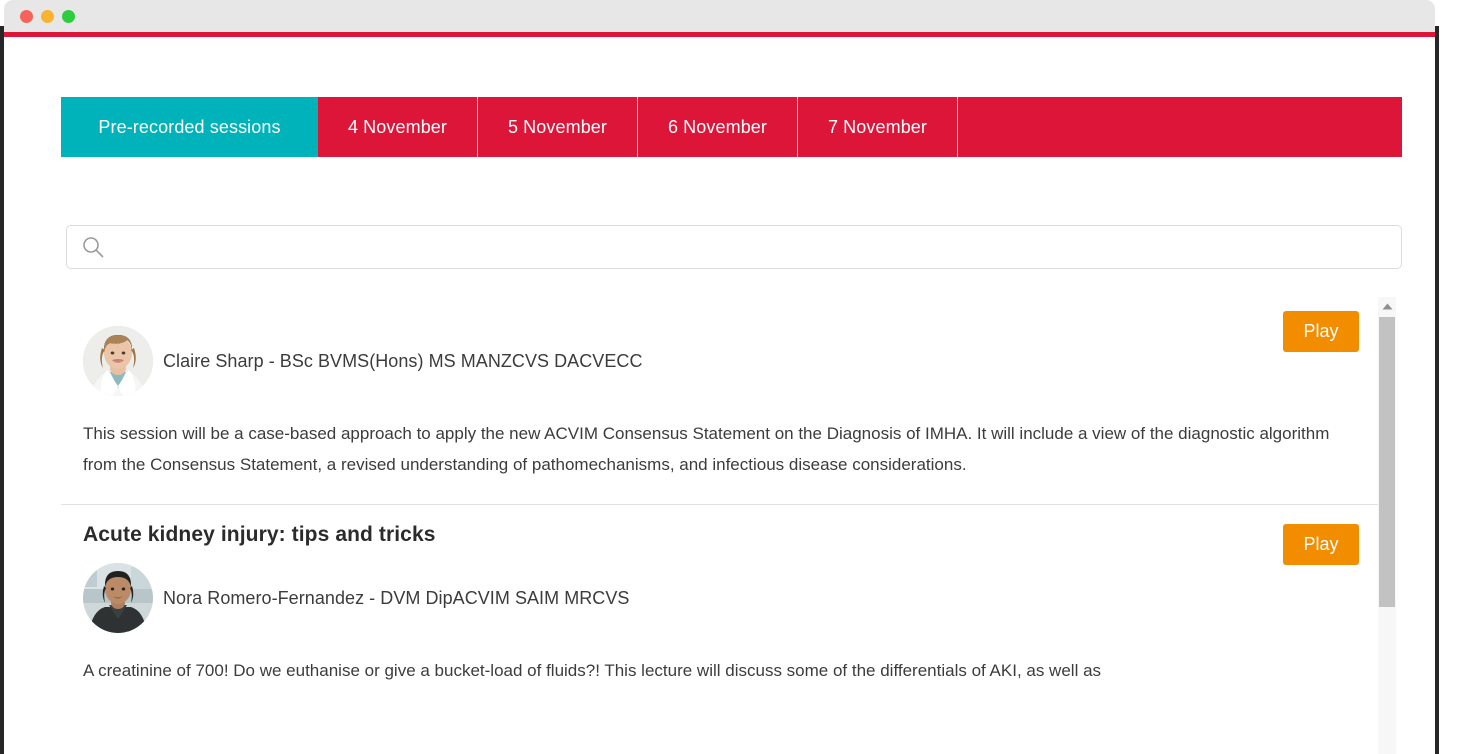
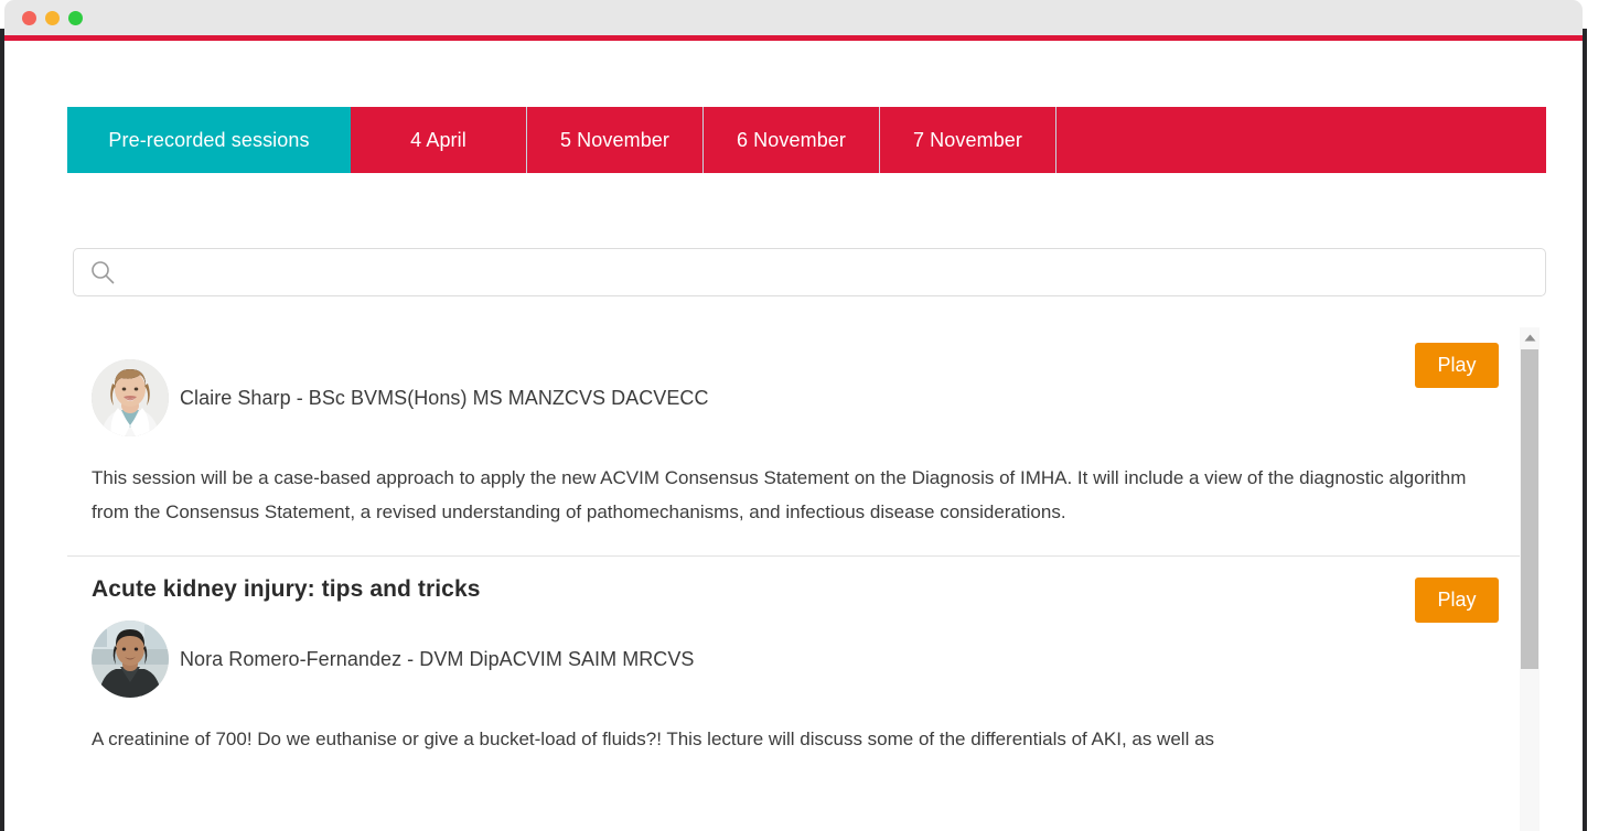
  Pre-recorded sessions
- 4 November
+ 4 April
  5 November
  6 November
  7 November
  Play
  Claire Sharp - BSc BVMS(Hons) MS MANZCVS DACVECC
  This session will be a case-based approach to apply the new ACVIM Consensus Statement on the Diagnosis of IMHA. It will include a view of the diagnostic algorithm from the Consensus Statement, a revised understanding of pathomechanisms, and infectious disease considerations.
  Acute kidney injury: tips and tricks
  Play
  Nora Romero-Fernandez - DVM DipACVIM SAIM MRCVS
  A creatinine of 700! Do we euthanise or give a bucket-load of fluids?! This lecture will discuss some of the differentials of AKI, as well as
